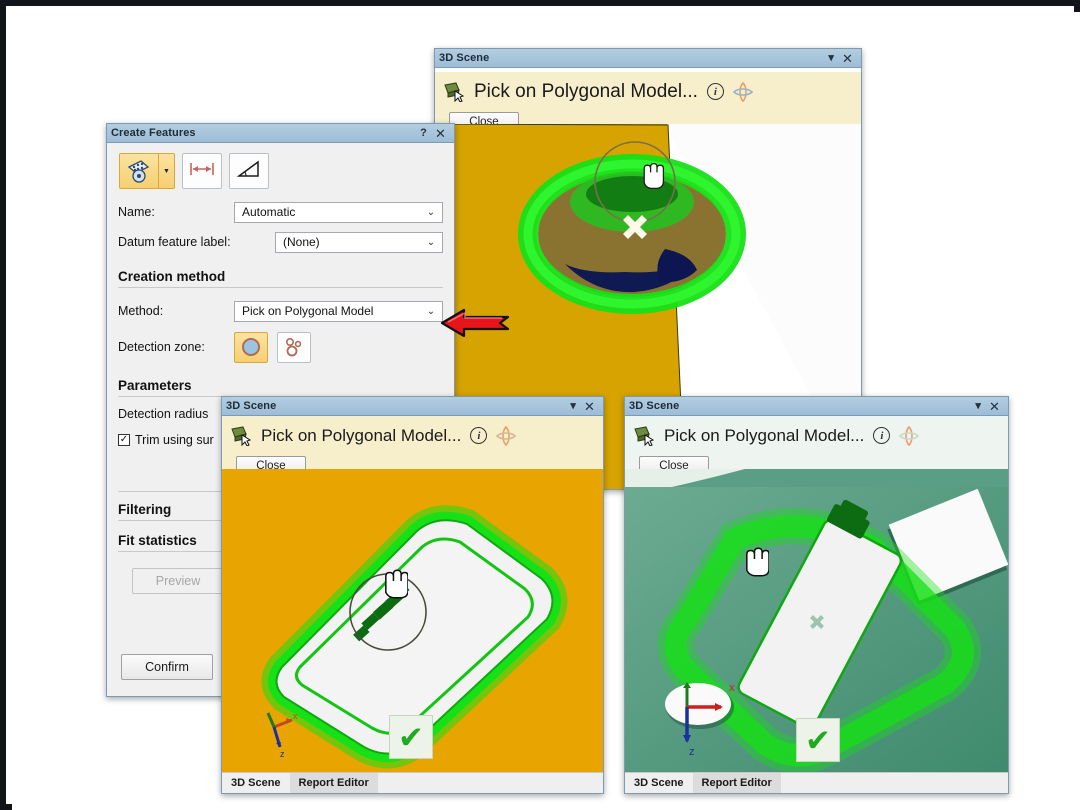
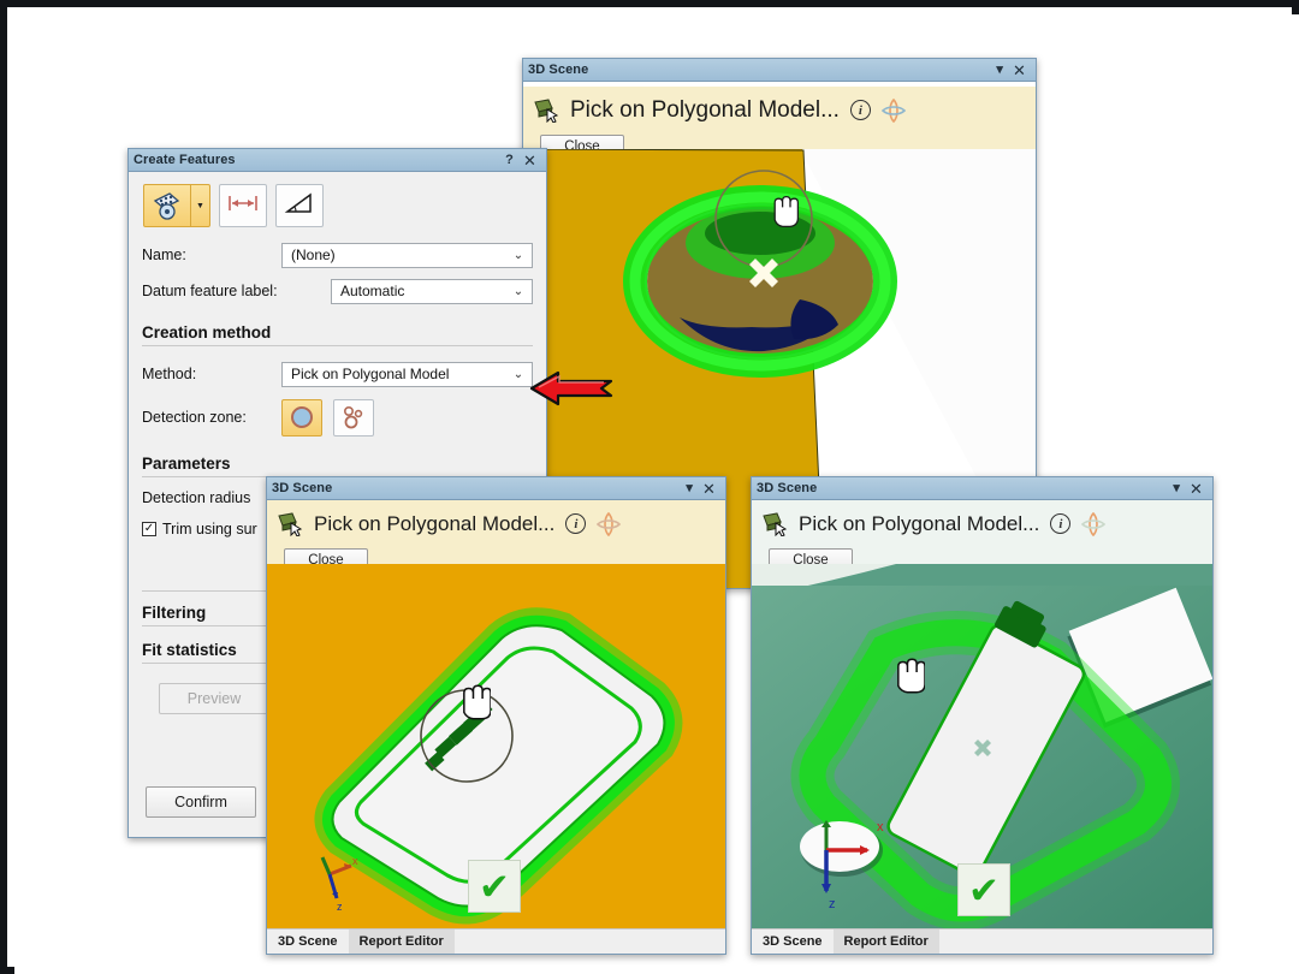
  3D Scene
  ▾
  ✕
  Pick on Polygonal Model...
  i
  Close
  Create Features
  ?
  ✕
  Name:
- Automatic
+ (None)
  ⌄
  Datum feature label:
- (None)
+ Automatic
  ⌄
  Creation method
  Method:
  Pick on Polygonal Model
  ⌄
  Detection zone:
  Parameters
  Detection radius
  ✓
  Trim using sur
  Filtering
  Fit statistics
  Preview
  Confirm
  3D Scene
  ▾
  ✕
  Pick on Polygonal Model...
  i
  Close
  x
  z
  ✔
  3D Scene
  Report Editor
  3D Scene
  ▾
  ✕
  Pick on Polygonal Model...
  i
  Close
  x
  z
  ✔
  3D Scene
  Report Editor
